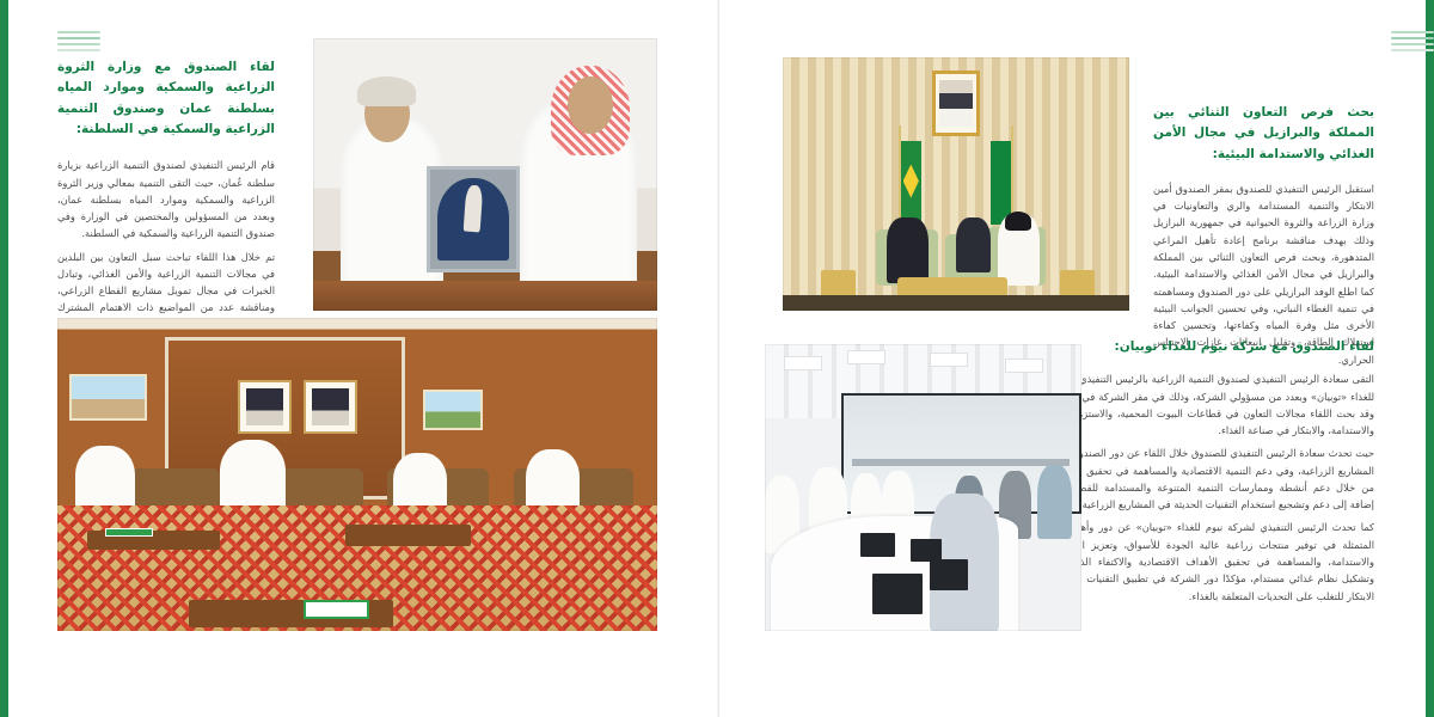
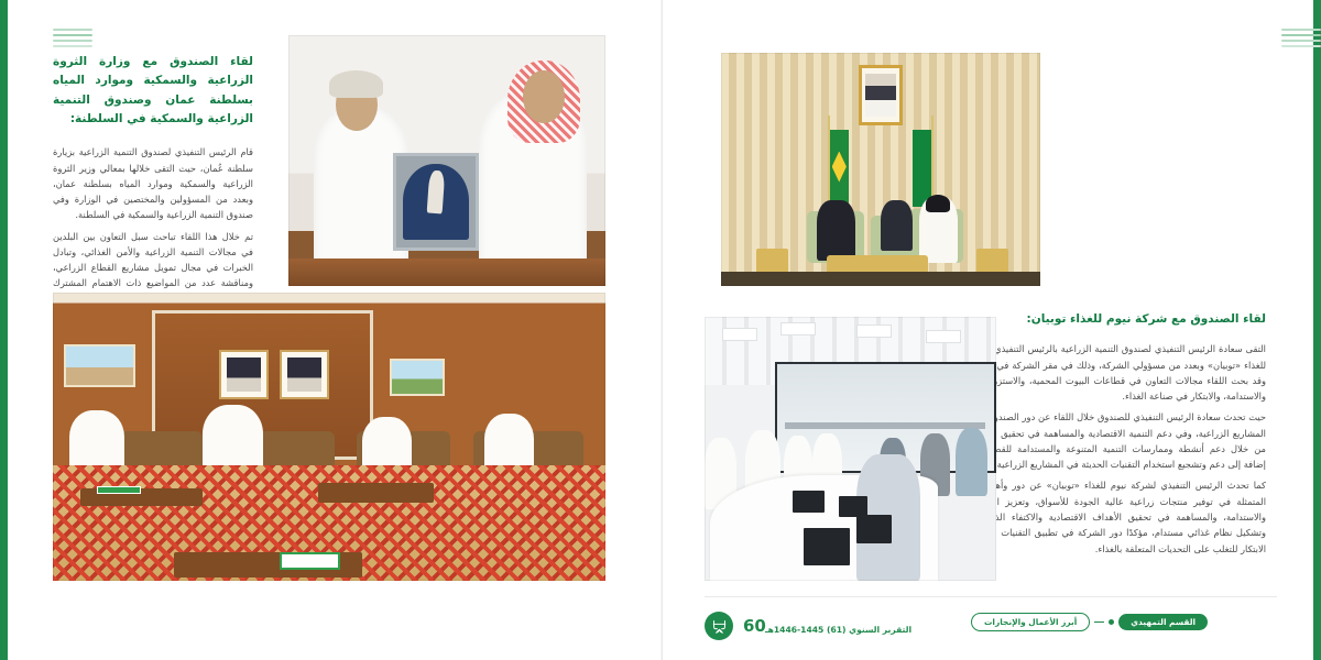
- بحث فرص التعاون الثنائي بين المملكة والبرازيل في مجال الأمن الغذائي والاستدامة البيئية:
- استقبل الرئيس التنفيذي للصندوق بمقر الصندوق أمين الابتكار والتنمية المستدامة والري والتعاونيات في وزارة الزراعة والثروة الحيوانية في جمهورية البرازيل وذلك بهدف مناقشة برنامج إعادة تأهيل المراعي المتدهورة، وبحث فرص التعاون الثنائي بين المملكة والبرازيل في مجال الأمن الغذائي والاستدامة البيئية. كما اطلع الوفد البرازيلي على دور الصندوق ومساهمته في تنمية الغطاء النباتي، وفي تحسين الجوانب البيئية الأخرى مثل وفرة المياه وكفاءتها، وتحسين كفاءة استهلاك الطاقة، وتقليل انبعاثات غازات الاحتباس الحراري.
  لقاء الصندوق مع شركة نيوم للغذاء توبيان:
  التقى سعادة الرئيس التنفيذي لصندوق التنمية الزراعية بالرئيس التنفيذي للغذاء «توبيان» وبعدد من مسؤولي الشركة، وذلك في مقر الشركة في وقد بحث اللقاء مجالات التعاون في قطاعات البيوت المحمية، والاستز والاستدامة، والابتكار في صناعة الغذاء.
  حيث تحدث سعادة الرئيس التنفيذي للصندوق خلال اللقاء عن دور الصند المشاريع الزراعية، وفي دعم التنمية الاقتصادية والمساهمة في تحقيق من خلال دعم أنشطة وممارسات التنمية المتنوعة والمستدامة للقط إضافة إلى دعم وتشجيع استخدام التقنيات الحديثة في المشاريع الزراعية
  كما تحدث الرئيس التنفيذي لشركة نيوم للغذاء «توبيان» عن دور وأه المتمثلة في توفير منتجات زراعية عالية الجودة للأسواق، وتعزيز ا والاستدامة، والمساهمة في تحقيق الأهداف الاقتصادية والاكتفاء الذ وتشكيل نظام غذائي مستدام، مؤكدًا دور الشركة في تطبيق التقنيات الابتكار للتغلب على التحديات المتعلقة بالغذاء.
+ 60
+ التقرير السنوي (61) 1445-1446هـ
+ القسم التمهيدي
+ أبرز الأعمال والإنجازات
  لقاء الصندوق مع وزارة الثروة الزراعية والسمكية وموارد المياه بسلطنة عمان وصندوق التنمية الزراعية والسمكية في السلطنة:
- قام الرئيس التنفيذي لصندوق التنمية الزراعية بزيارة سلطنة عُمان، حيث التقى التنمية بمعالي وزير الثروة الزراعية والسمكية وموارد المياه بسلطنة عمان، وبعدد من المسؤولين والمختصين في الوزارة وفي صندوق التنمية الزراعية والسمكية في السلطنة.
+ قام الرئيس التنفيذي لصندوق التنمية الزراعية بزيارة سلطنة عُمان، حيث التقى خلالها بمعالي وزير الثروة الزراعية والسمكية وموارد المياه بسلطنة عمان، وبعدد من المسؤولين والمختصين في الوزارة وفي صندوق التنمية الزراعية والسمكية في السلطنة.
  تم خلال هذا اللقاء تباحث سبل التعاون بين البلدين في مجالات التنمية الزراعية والأمن الغذائي، وتبادل الخبرات في مجال تمويل مشاريع القطاع الزراعي، ومناقشة عدد من المواضيع ذات الاهتمام المشترك
